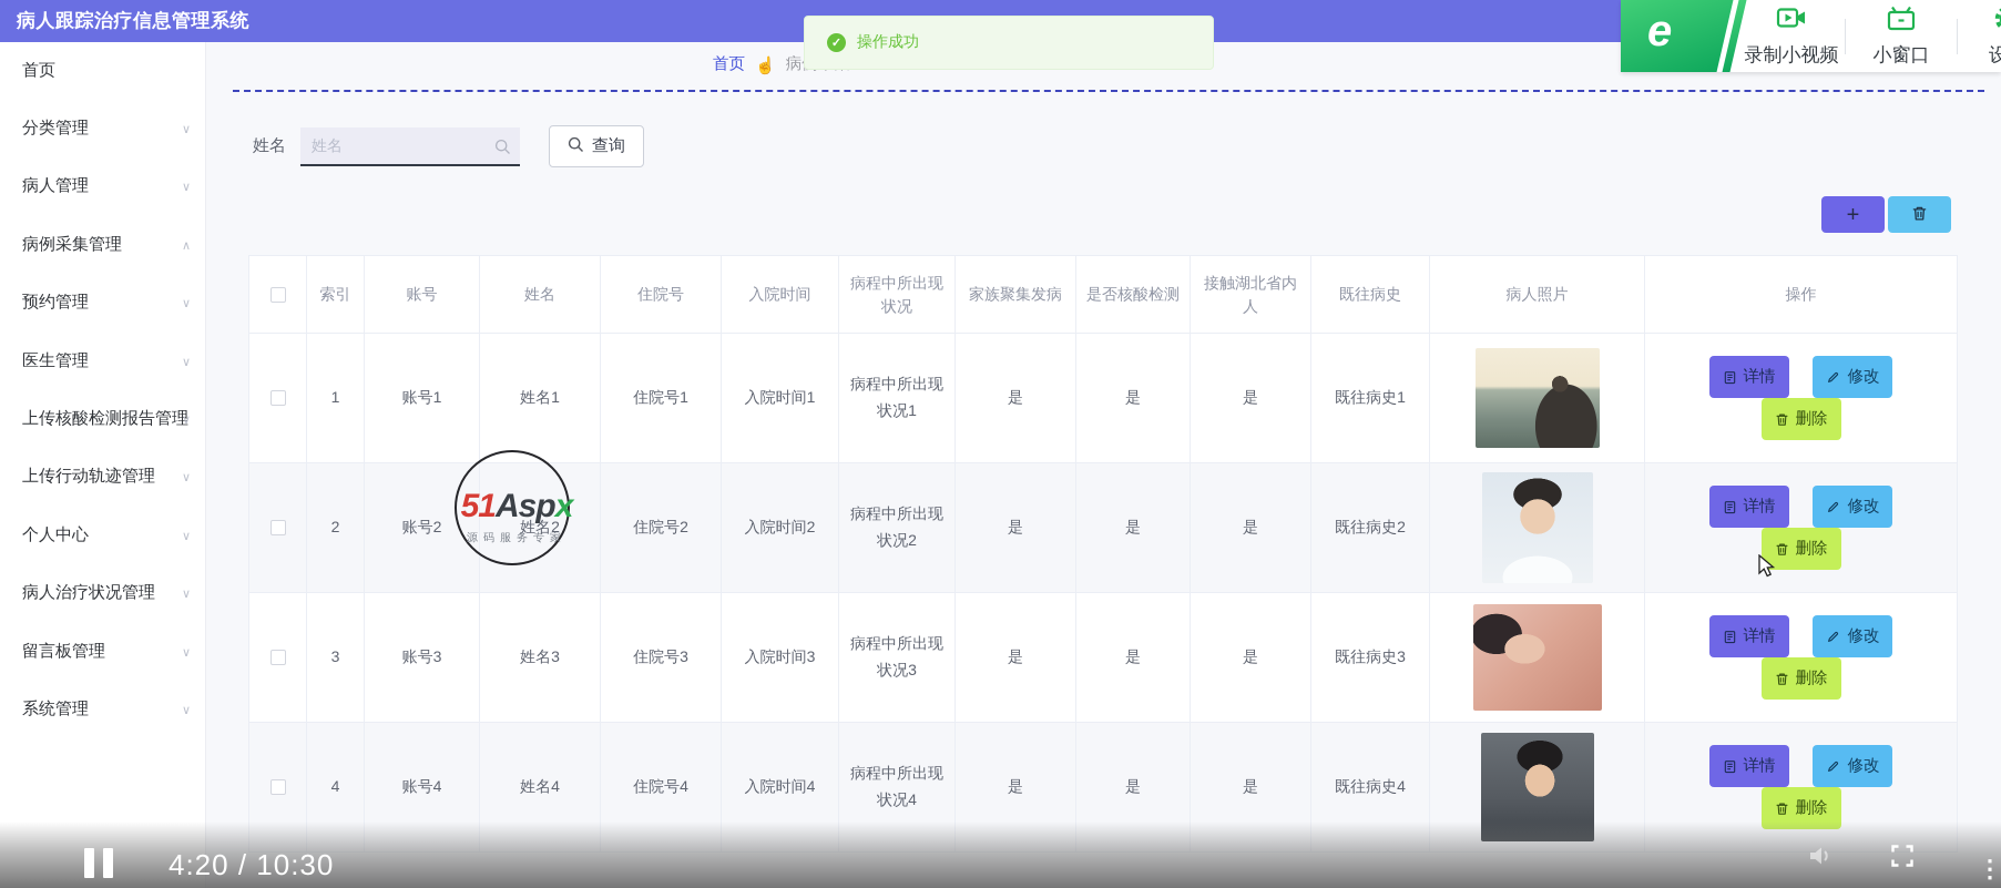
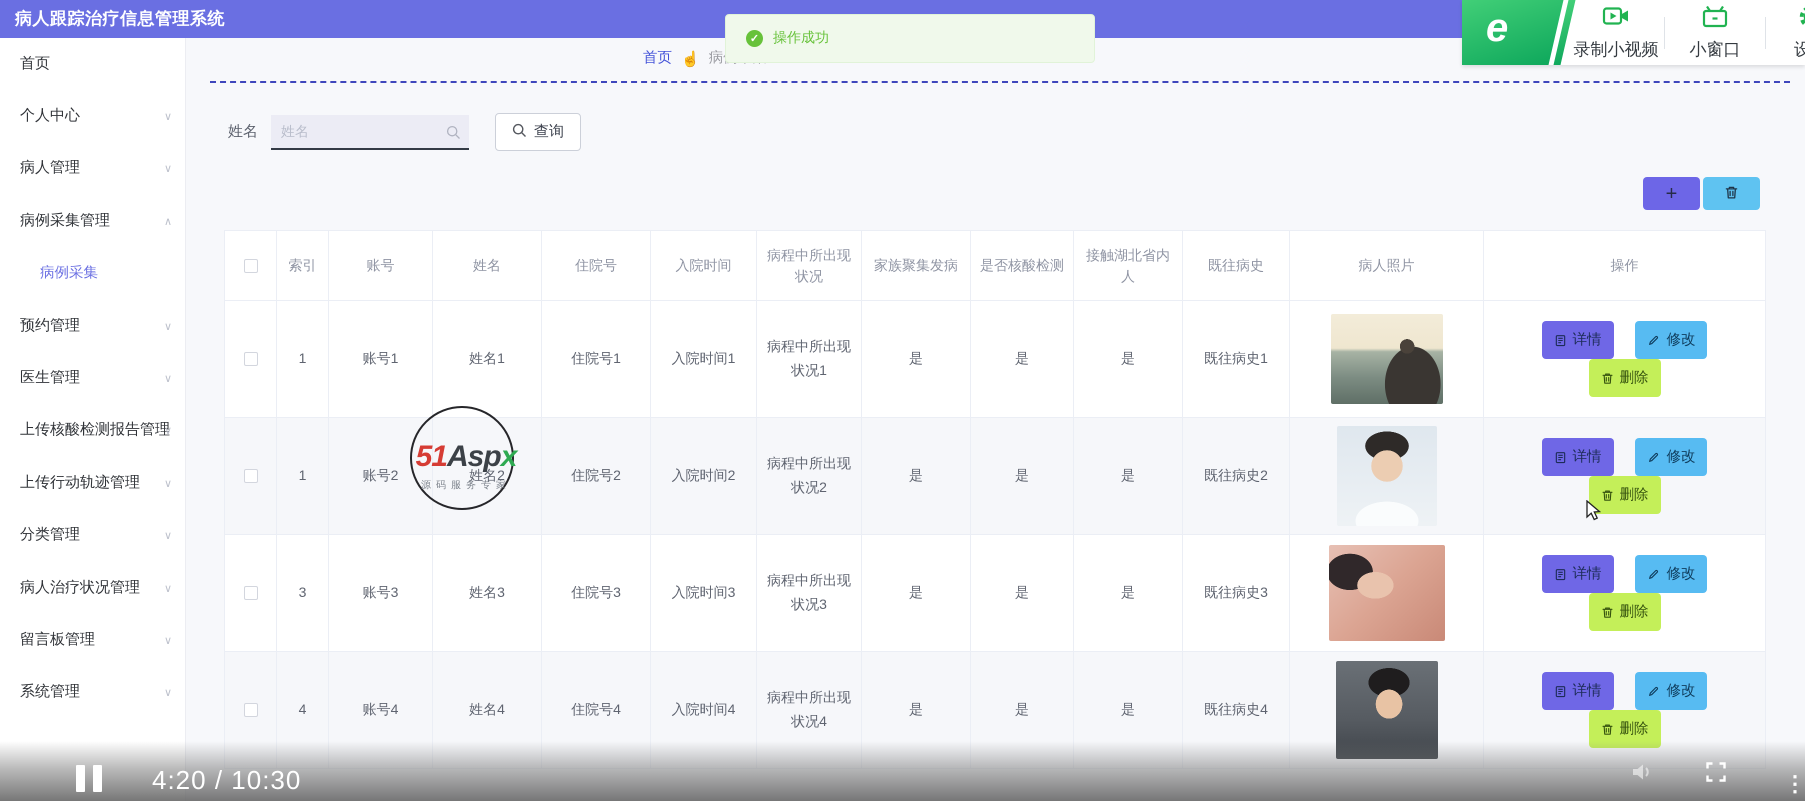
  病人跟踪治疗信息管理系统
  首页
- 分类管理
+ 个人中心
  ∨
  病人管理
  ∨
  病例采集管理
  ∧
+ 病例采集
  预约管理
  ∨
  医生管理
  ∨
  上传核酸检测报告管理
  ∨
  上传行动轨迹管理
  ∨
- 个人中心
+ 分类管理
  ∨
  病人治疗状况管理
  ∨
  留言板管理
  ∨
  系统管理
  ∨
  首页
  ☝
  姓名
  姓名
  查询
  +
  	索引	账号	姓名	住院号	入院时间	病程中所出现状况	家族聚集发病	是否核酸检测	接触湖北省内人	既往病史	病人照片	操作
  	1	账号1	姓名1	住院号1	入院时间1	病程中所出现状况1	是	是	是	既往病史1		详情 修改 删除
- 	2	账号2	姓名2	住院号2	入院时间2	病程中所出现状况2	是	是	是	既往病史2		详情 修改 删除
+ 	1	账号2	姓名2	住院号2	入院时间2	病程中所出现状况2	是	是	是	既往病史2		详情 修改 删除
  	3	账号3	姓名3	住院号3	入院时间3	病程中所出现状况3	是	是	是	既往病史3		详情 修改 删除
  	4	账号4	姓名4	住院号4	入院时间4	病程中所出现状况4	是	是	是	既往病史4		详情 修改 删除
  ✓
  操作成功
  51Aspx
  源码服务专家
  e
  录制小视频
  小窗口
  4:20 / 10:30
  ⋮
